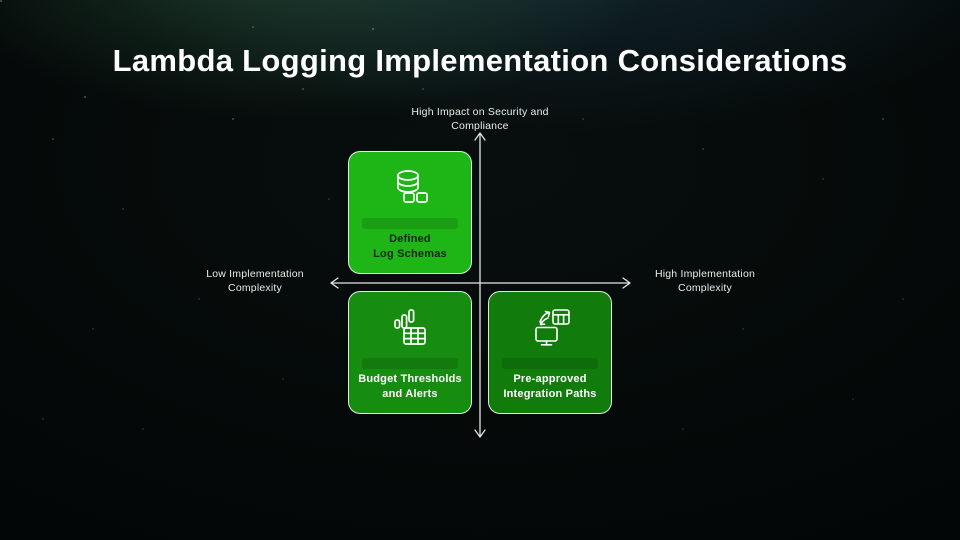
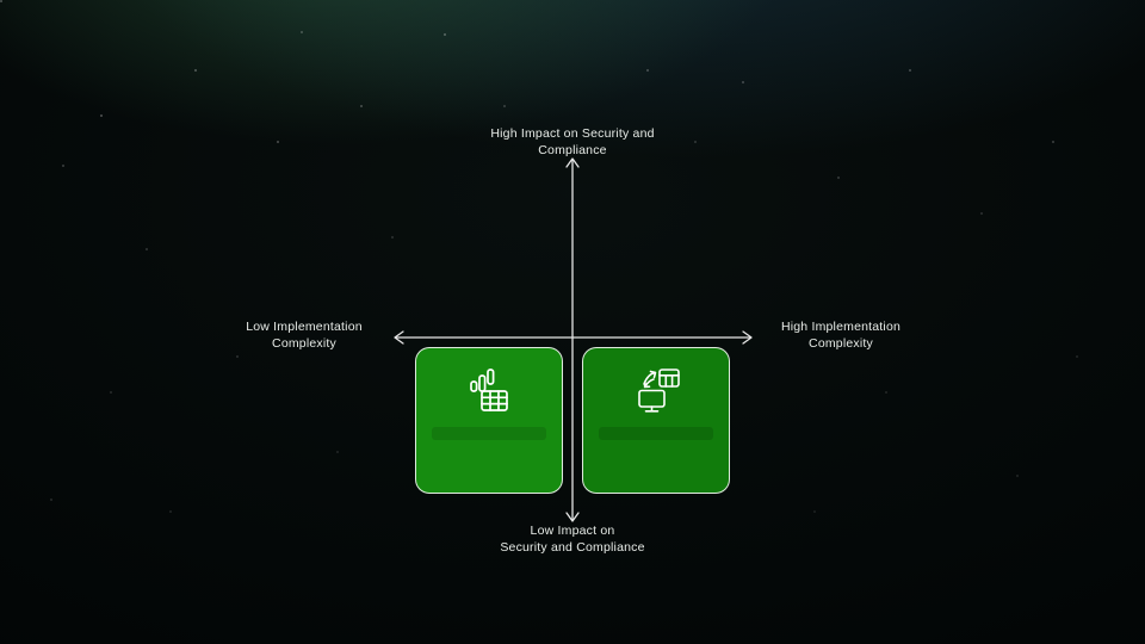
- Lambda Logging Implementation Considerations
  High Impact on Security and
  Compliance
+ Low Impact on
+ Security and Compliance
  Low Implementation
  Complexity
  High Implementation
  Complexity
- Defined
- Log Schemas
- Budget Thresholds
- and Alerts
- Pre-approved
- Integration Paths
